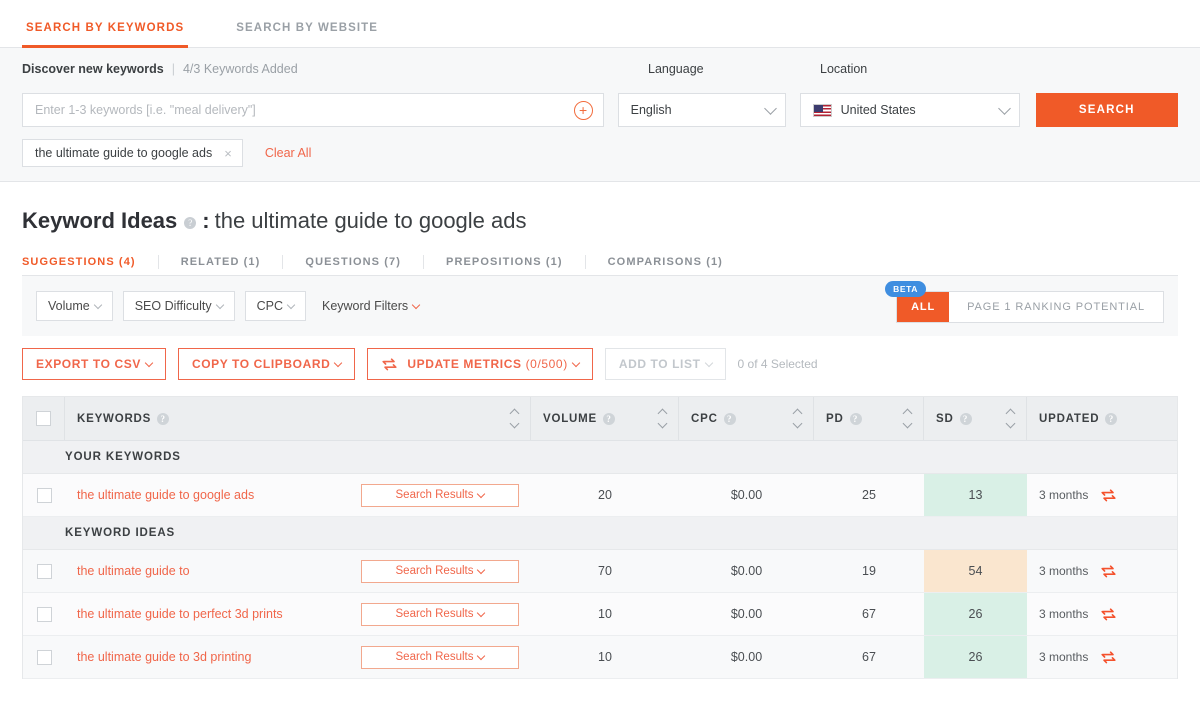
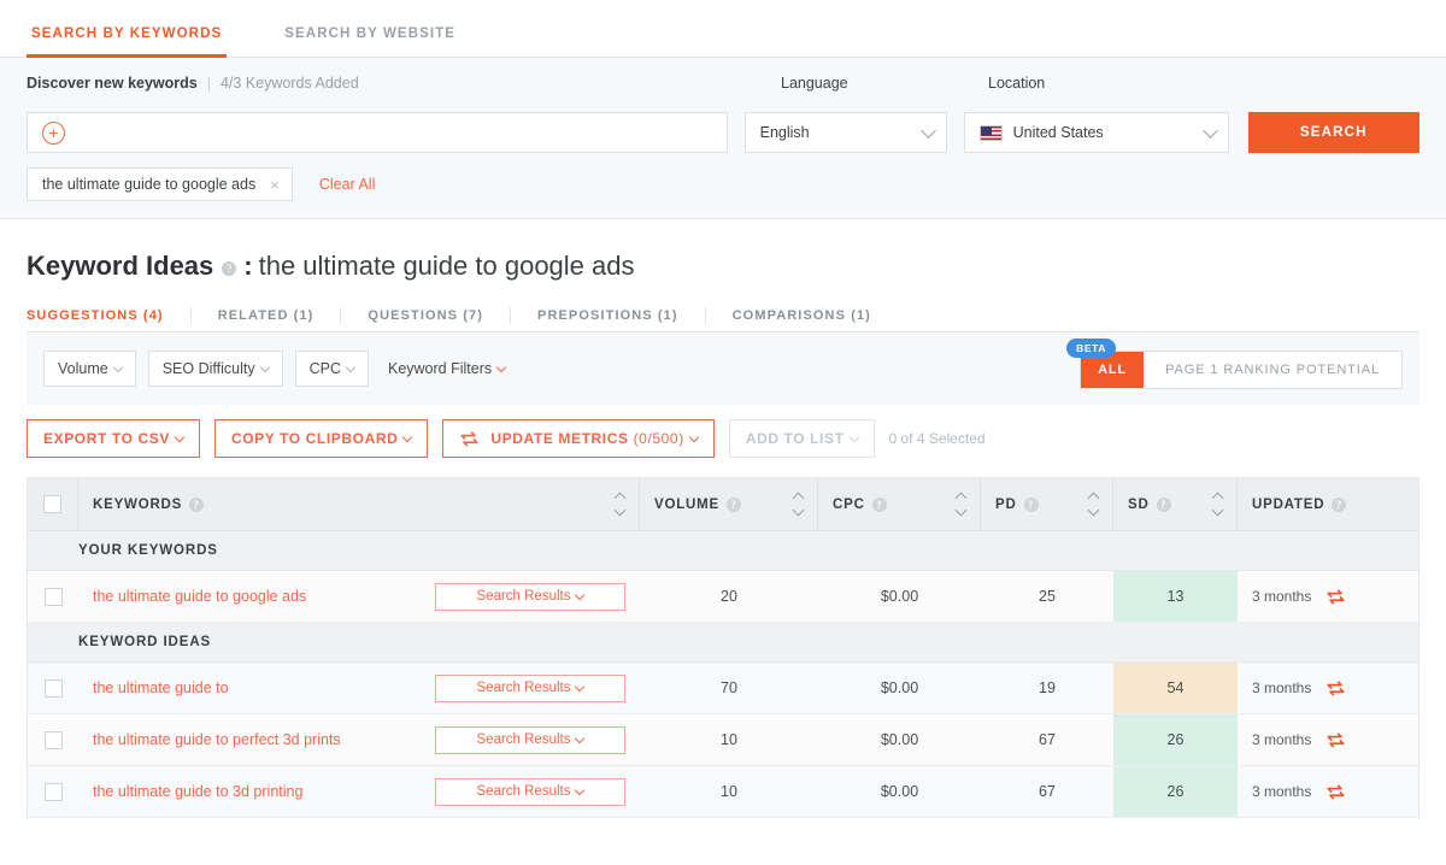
  SEARCH BY KEYWORDS
  SEARCH BY WEBSITE
  Discover new keywords
  |
  4/3 Keywords Added
  Language
  Location
- Enter 1-3 keywords [i.e. "meal delivery"]
  +
  English
  United States
  SEARCH
  the ultimate guide to google ads
  ×
  Clear All
  Keyword Ideas
  ?
  :
  the ultimate guide to google ads
  SUGGESTIONS (4)
  RELATED (1)
  QUESTIONS (7)
  PREPOSITIONS (1)
  COMPARISONS (1)
  Volume
  SEO Difficulty
  CPC
  Keyword Filters
  BETA
  ALL
  PAGE 1 RANKING POTENTIAL
  EXPORT TO CSV
  COPY TO CLIPBOARD
  UPDATE METRICS
  (0/500)
  ADD TO LIST
  0 of 4 Selected
  KEYWORDS
  ?
  VOLUME
  ?
  CPC
  ?
  PD
  ?
  SD
  ?
  UPDATED
  ?
  YOUR KEYWORDS
  the ultimate guide to google ads
  Search Results
  20
  $0.00
  25
  13
  3 months
  KEYWORD IDEAS
  the ultimate guide to
  Search Results
  70
  $0.00
  19
  54
  3 months
  the ultimate guide to perfect 3d prints
  Search Results
  10
  $0.00
  67
  26
  3 months
  the ultimate guide to 3d printing
  Search Results
  10
  $0.00
  67
  26
  3 months
